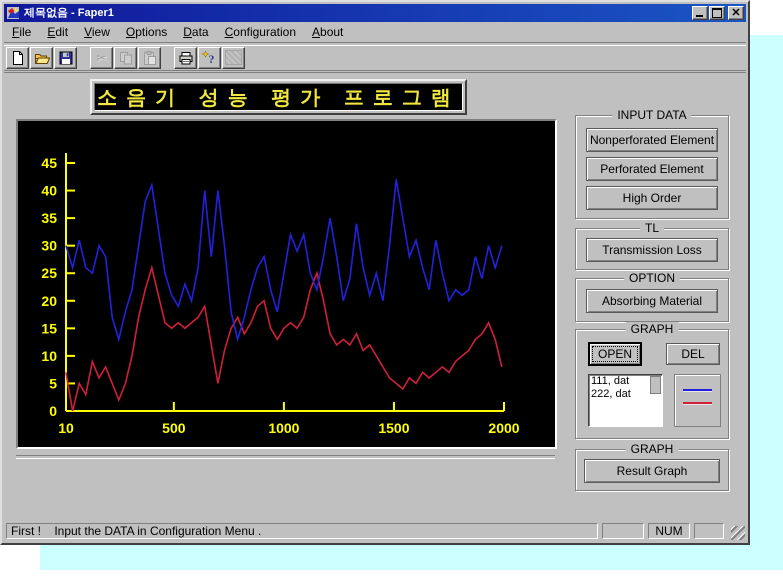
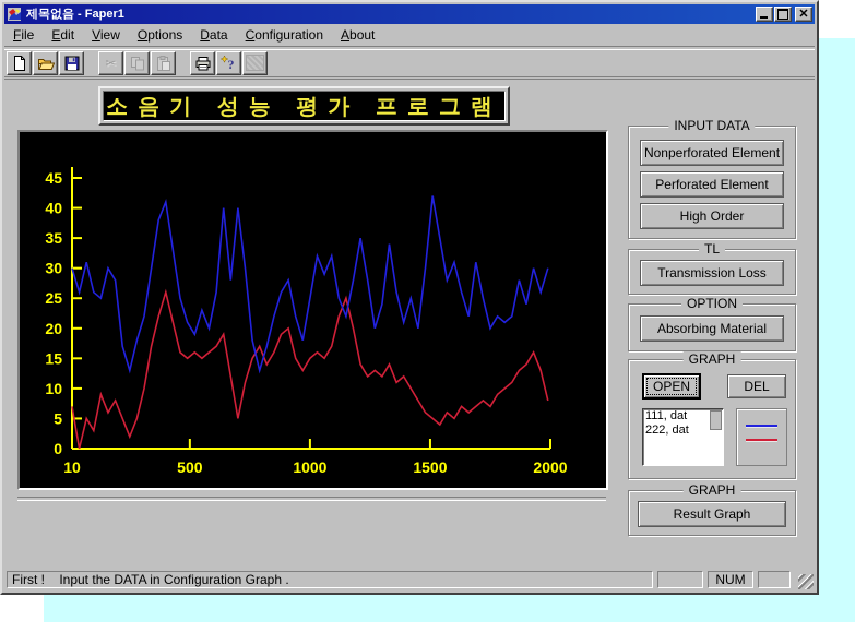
  제목없음 - Faper1
  ✕
  File
  Edit
  View
  Options
  Data
  Configuration
  About
  ✂
  ?
  소음기 성능 평가 프로그램
  0
  5
  10
  15
  20
  25
  30
  35
  40
  45
  10
  500
  1000
  1500
  2000
  INPUT DATA
  Nonperforated Element
  Perforated Element
  High Order
  TL
  Transmission Loss
  OPTION
  Absorbing Material
  GRAPH
  OPEN
  DEL
  111, dat
  222, dat
  GRAPH
  Result Graph
- First ! Input the DATA in Configuration Menu .
+ First ! Input the DATA in Configuration Graph .
  NUM
